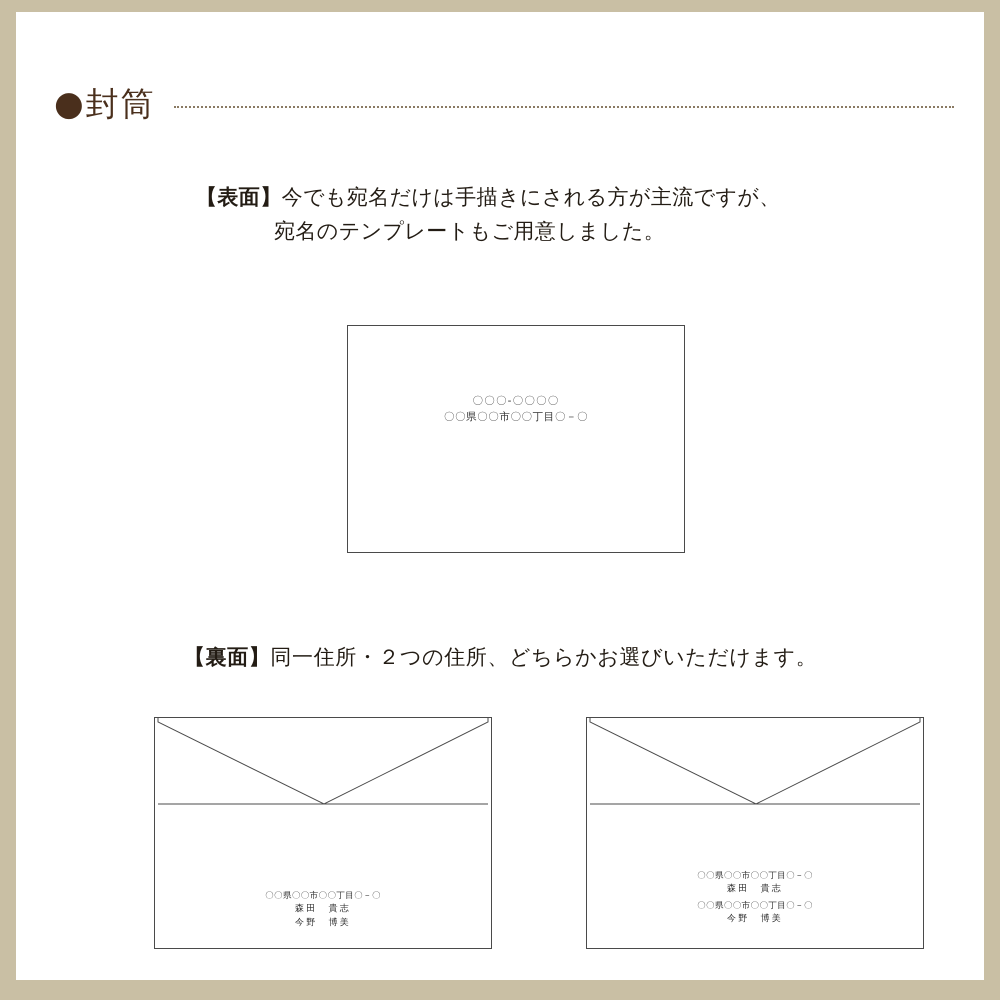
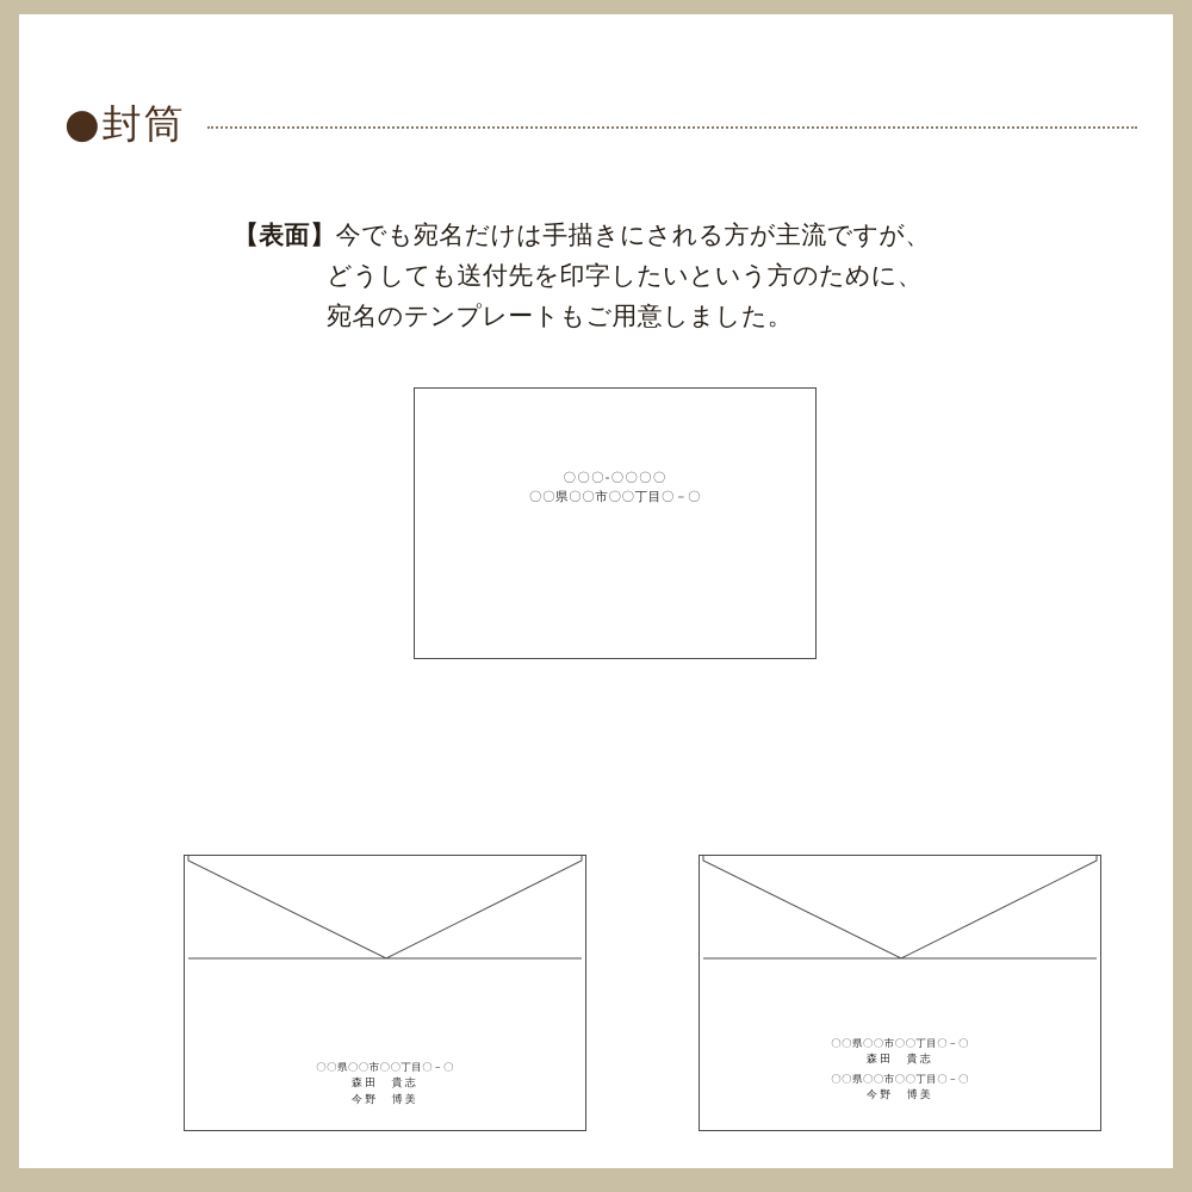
  ●
  封筒
  【表面】今でも宛名だけは手描きにされる方が主流ですが、
+ どうしても送付先を印字したいという方のために、
  宛名のテンプレートもご用意しました。
  〇〇〇-〇〇〇〇
  〇〇県〇〇市〇〇丁目〇－〇
- 【裏面】同一住所・２つの住所、どちらかお選びいただけます。
  〇〇県〇〇市〇〇丁目〇－〇
  森田 貴志
  今野 博美
  〇〇県〇〇市〇〇丁目〇－〇
  森田 貴志
  〇〇県〇〇市〇〇丁目〇－〇
  今野 博美
